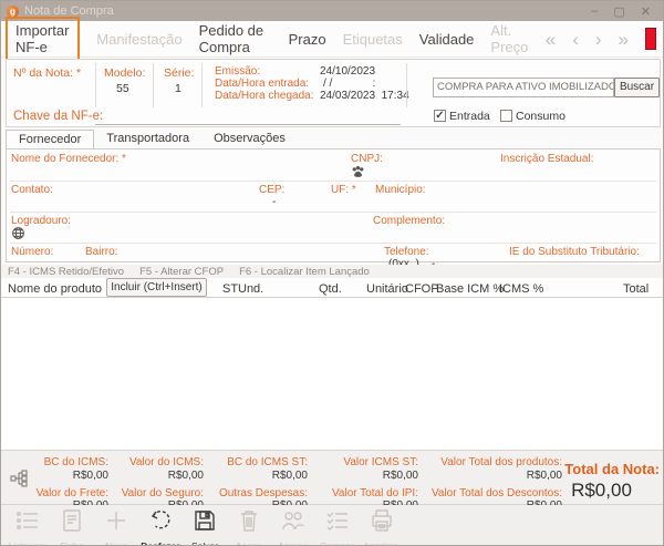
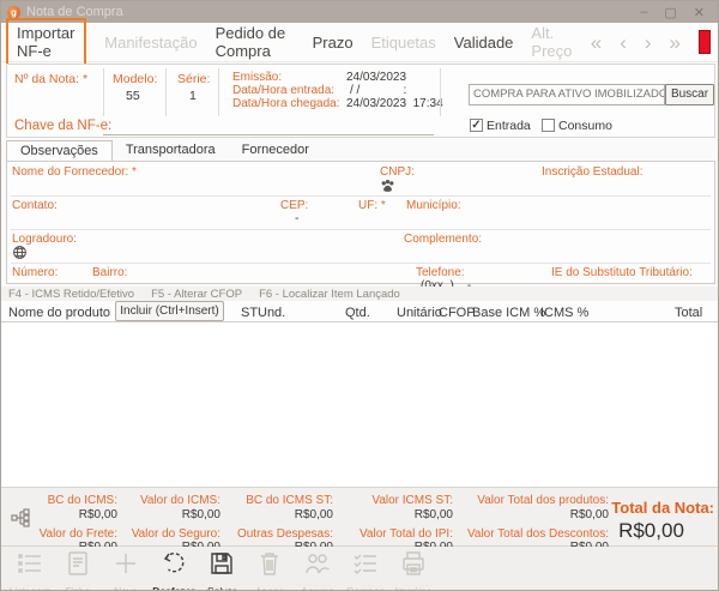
  g
  Nota de Compra
  –
  ▢
  ✕
  Importar NF-e
  Manifestação
  Pedido de Compra
  Prazo
  Etiquetas
  Validade
  Alt. Preço
  «
  ‹
  ›
  »
  Nº da Nota: *
  Modelo:
  55
  Série:
  1
  Emissão:
- 24/10/2023
+ 24/03/2023
  Data/Hora entrada:
  / / :
  Data/Hora chegada:
  24/03/2023 17:3
  COMPRA PARA ATIVO IMOBILIZADO
  Buscar
  ✓
  Entrada
  Consumo
  Chave da NF-e:
- Fornecedor
+ Observações
  Transportadora
- Observações
+ Fornecedor
  Nome do Fornecedor: *
  CNPJ:
  Inscrição Estadual:
  Contato:
  CEP:
  -
  UF: *
  Município:
  Logradouro:
  Complemento:
  Número:
  Bairro:
  Telefone:
  IE do Substituto Tributário:
  F4 - ICMS Retido/Efetivo
  F5 - Alterar CFOP
  F6 - Localizar Item Lançado
  Nome do produto
  Incluir (Ctrl+Insert)
  ST
  Und.
  Qtd.
  Unitário
  CFOP
  Base ICM %
  ICMS %
  Total
  BC do ICMS:
  R$0,00
  Valor do Frete:
  Valor do ICMS:
  R$0,00
  Valor do Seguro:
  BC do ICMS ST:
  R$0,00
  Outras Despesas:
  Valor ICMS ST:
  R$0,00
  Valor Total do IPI:
  Valor Total dos produtos:
  R$0,00
  Valor Total dos Descontos:
  Total da Nota:
  R$0,00
